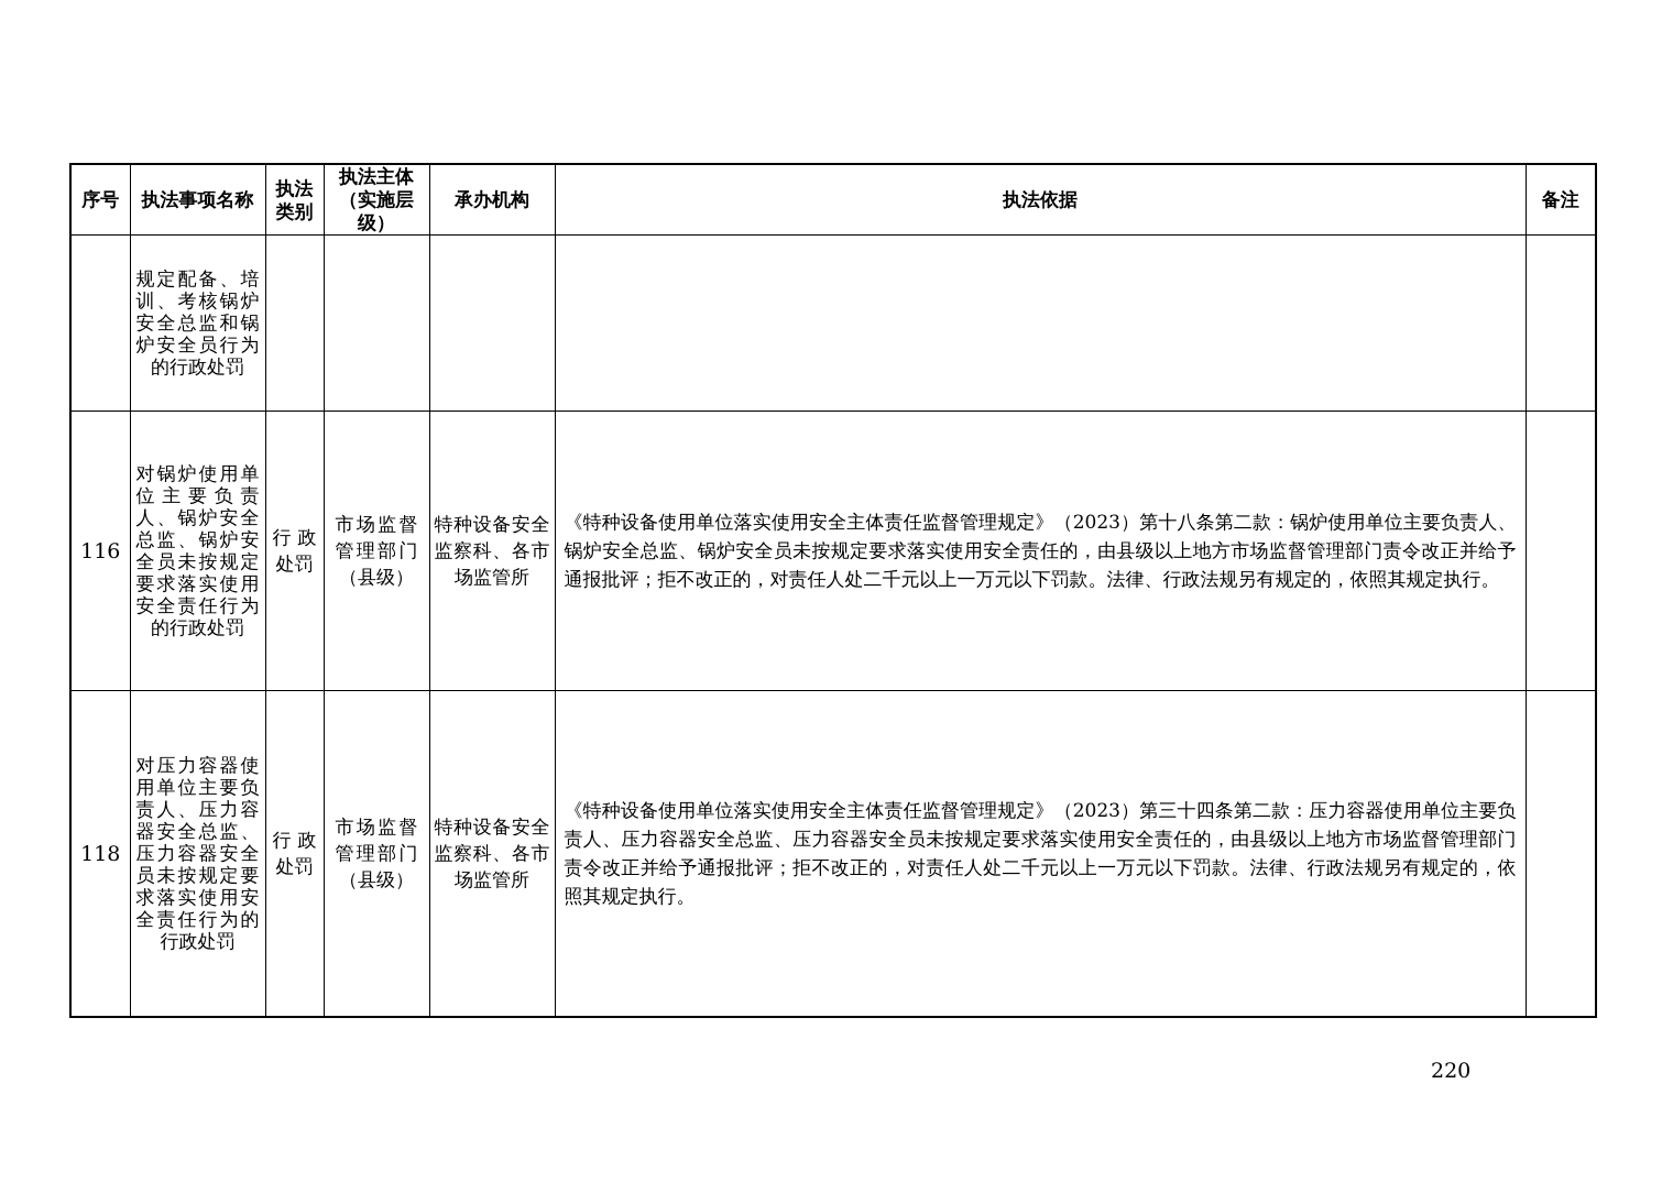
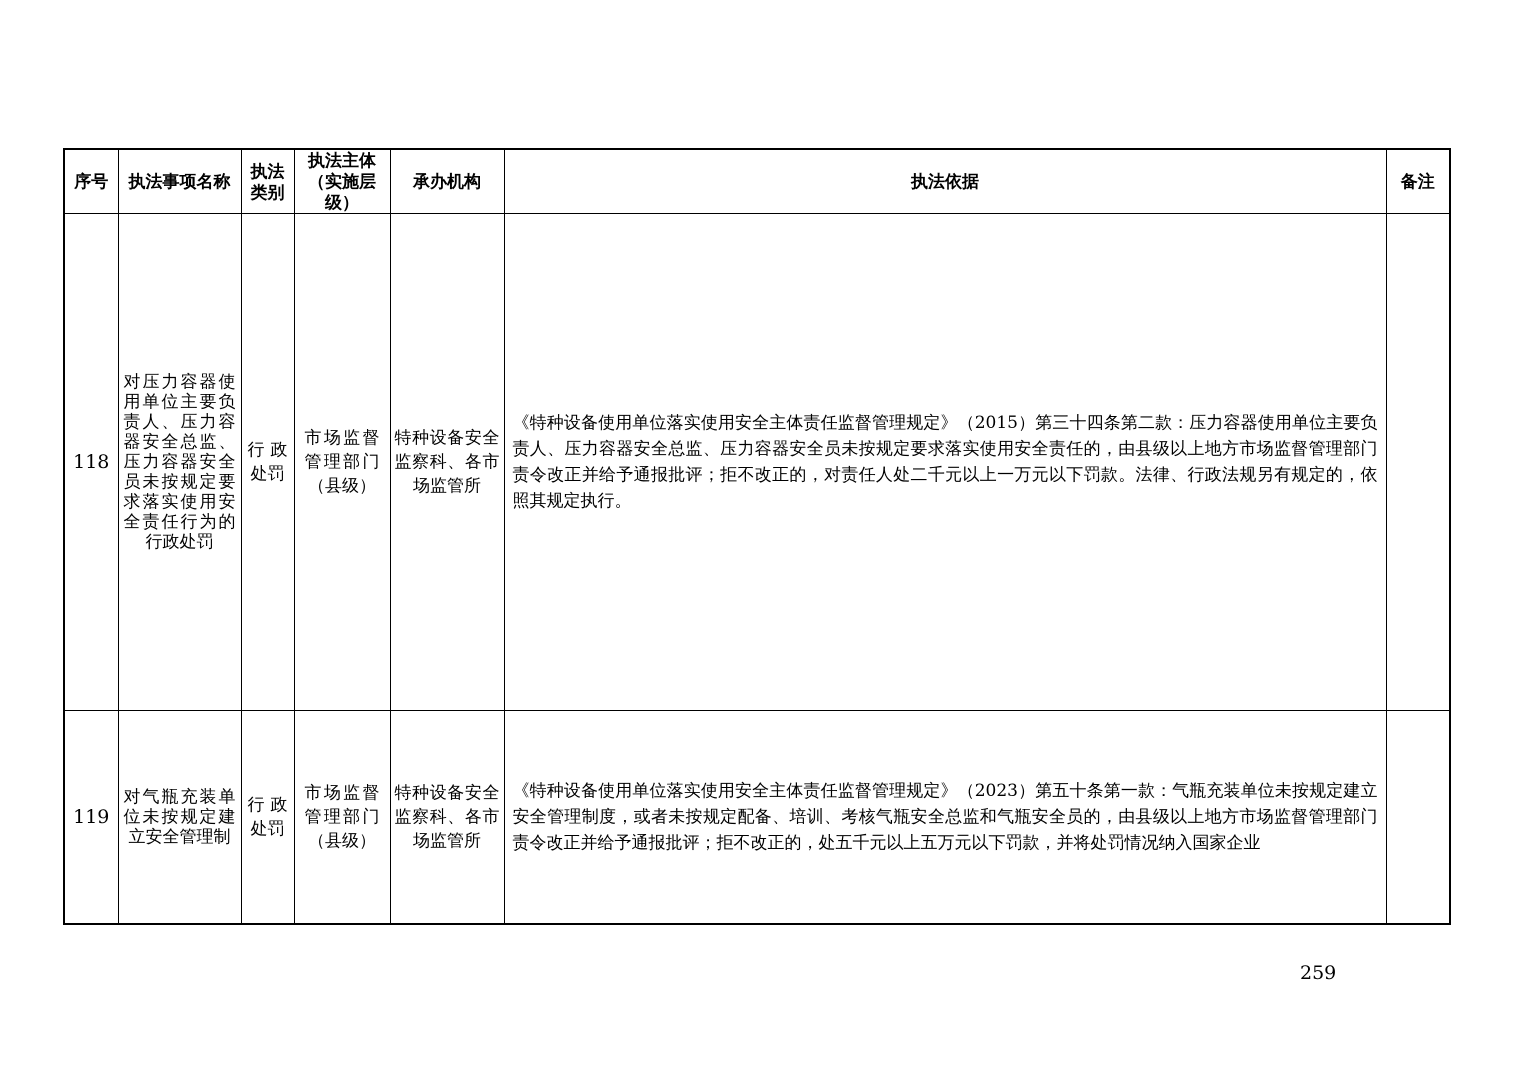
  序号	执法事项名称	执法类别	执法主体（实施层级）	承办机构	执法依据	备注
- 	规定配备、培训、考核锅炉安全总监和锅炉安全员行为的行政处罚
- 116	对锅炉使用单位主要负责人、锅炉安全总监、锅炉安全员未按规定要求落实使用安全责任行为的行政处罚	行政处罚	市场监督管理部门（县级）	特种设备安全监察科、各市场监管所	《特种设备使用单位落实使用安全主体责任监督管理规定》（2023）第十八条第二款：锅炉使用单位主要负责人、锅炉安全总监、锅炉安全员未按规定要求落实使用安全责任的，由县级以上地方市场监督管理部门责令改正并给予通报批评；拒不改正的，对责任人处二千元以上一万元以下罚款。法律、行政法规另有规定的，依照其规定执行。
- 118	对压力容器使用单位主要负责人、压力容器安全总监、压力容器安全员未按规定要求落实使用安全责任行为的行政处罚	行政处罚	市场监督管理部门（县级）	特种设备安全监察科、各市场监管所	《特种设备使用单位落实使用安全主体责任监督管理规定》（2023）第三十四条第二款：压力容器使用单位主要负责人、压力容器安全总监、压力容器安全员未按规定要求落实使用安全责任的，由县级以上地方市场监督管理部门责令改正并给予通报批评；拒不改正的，对责任人处二千元以上一万元以下罚款。法律、行政法规另有规定的，依照其规定执行。
+ 118	对压力容器使用单位主要负责人、压力容器安全总监、压力容器安全员未按规定要求落实使用安全责任行为的行政处罚	行政处罚	市场监督管理部门（县级）	特种设备安全监察科、各市场监管所	《特种设备使用单位落实使用安全主体责任监督管理规定》（2015）第三十四条第二款：压力容器使用单位主要负责人、压力容器安全总监、压力容器安全员未按规定要求落实使用安全责任的，由县级以上地方市场监督管理部门责令改正并给予通报批评；拒不改正的，对责任人处二千元以上一万元以下罚款。法律、行政法规另有规定的，依照其规定执行。
+ 119	对气瓶充装单位未按规定建立安全管理制	行政处罚	市场监督管理部门（县级）	特种设备安全监察科、各市场监管所	《特种设备使用单位落实使用安全主体责任监督管理规定》（2023）第五十条第一款：气瓶充装单位未按规定建立安全管理制度，或者未按规定配备、培训、考核气瓶安全总监和气瓶安全员的，由县级以上地方市场监督管理部门责令改正并给予通报批评；拒不改正的，处五千元以上五万元以下罚款，并将处罚情况纳入国家企业
- 220
+ 259
